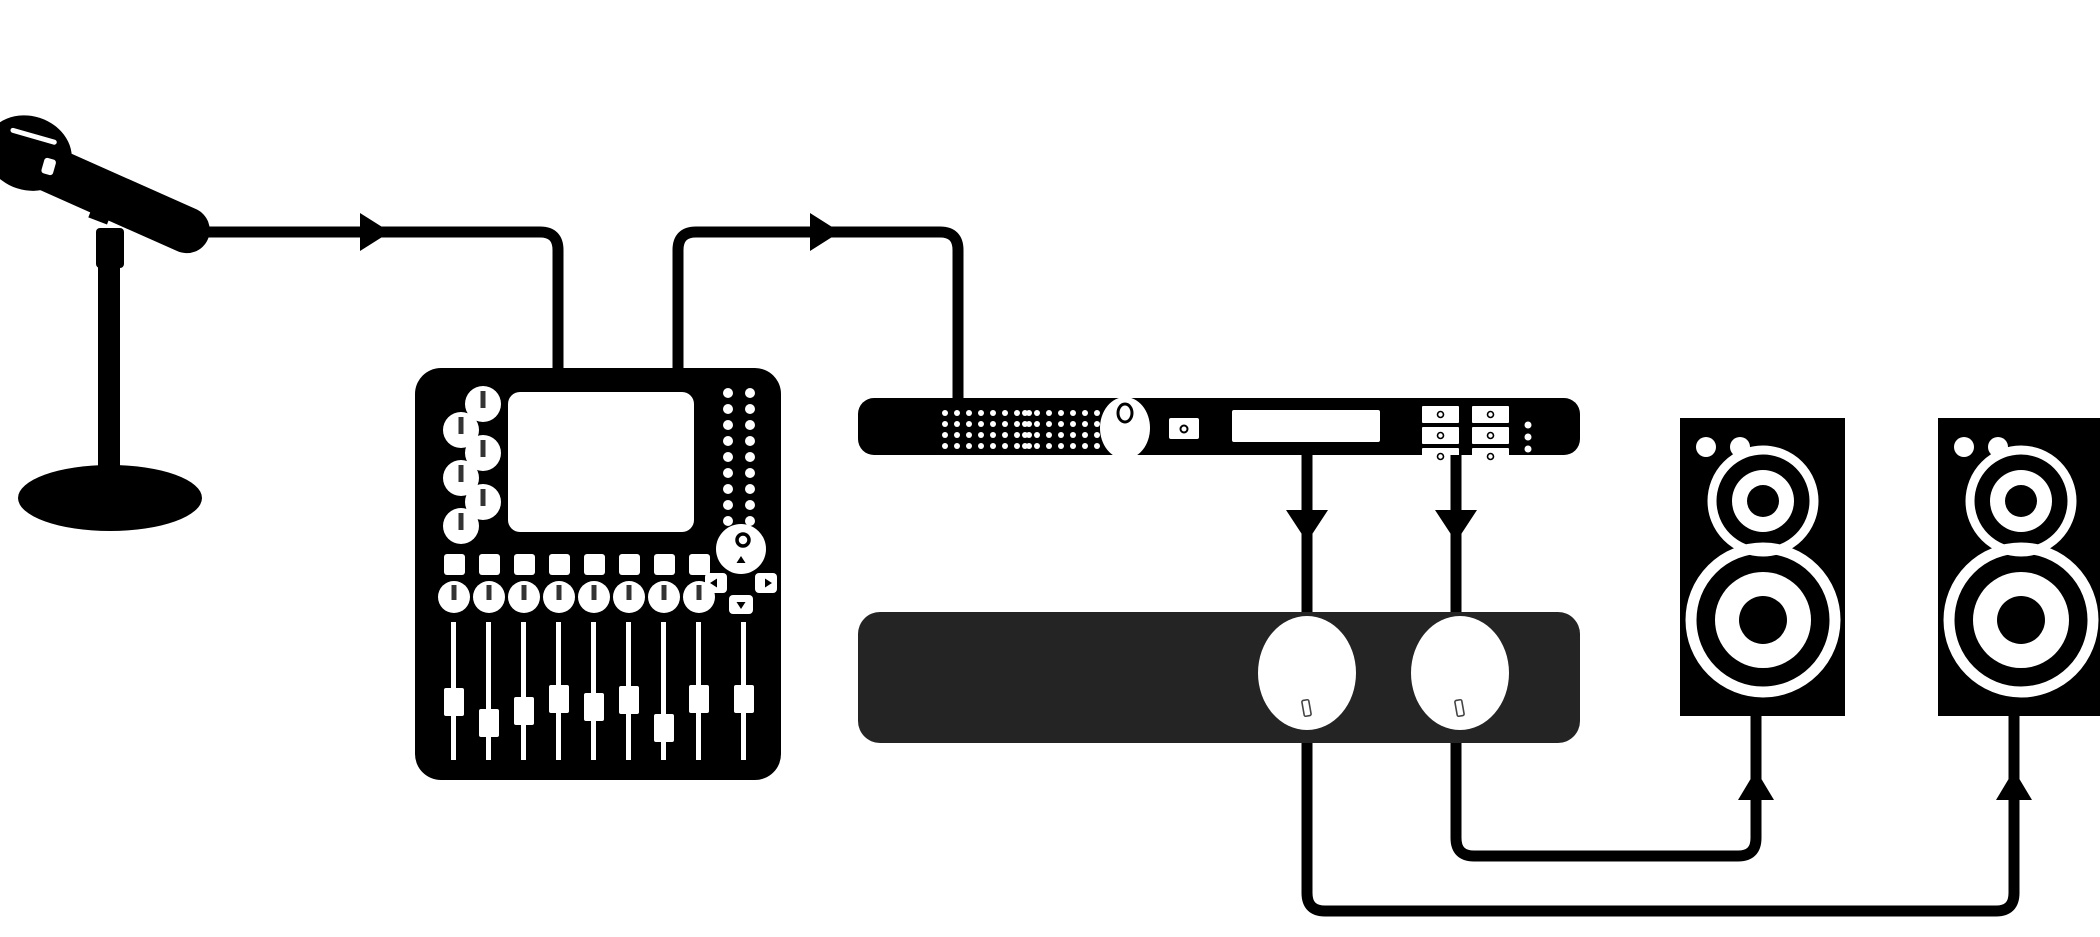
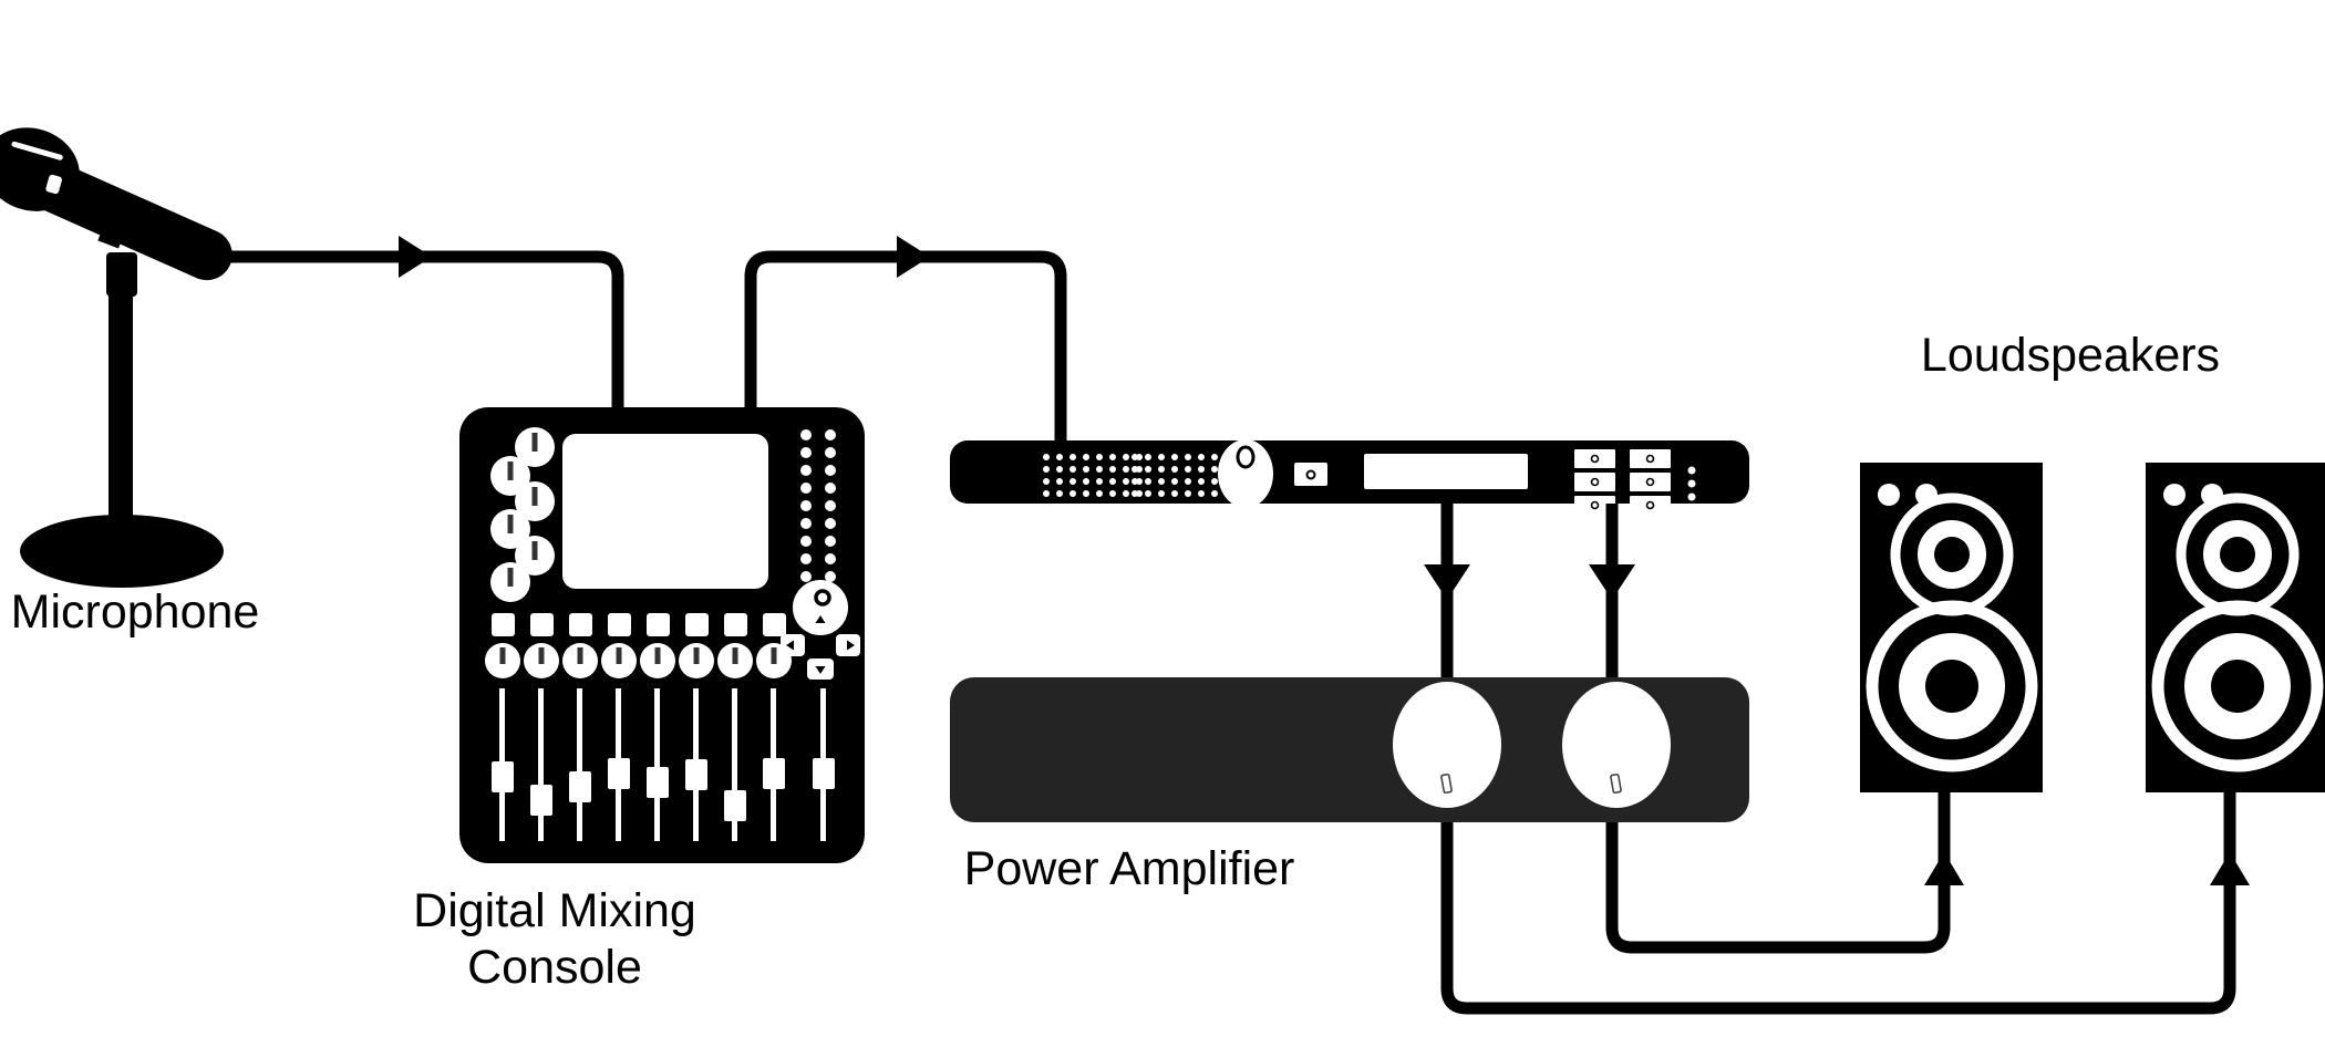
+ Microphone
+ Digital Mixing
+ Console
+ Power Amplifier
+ Loudspeakers
